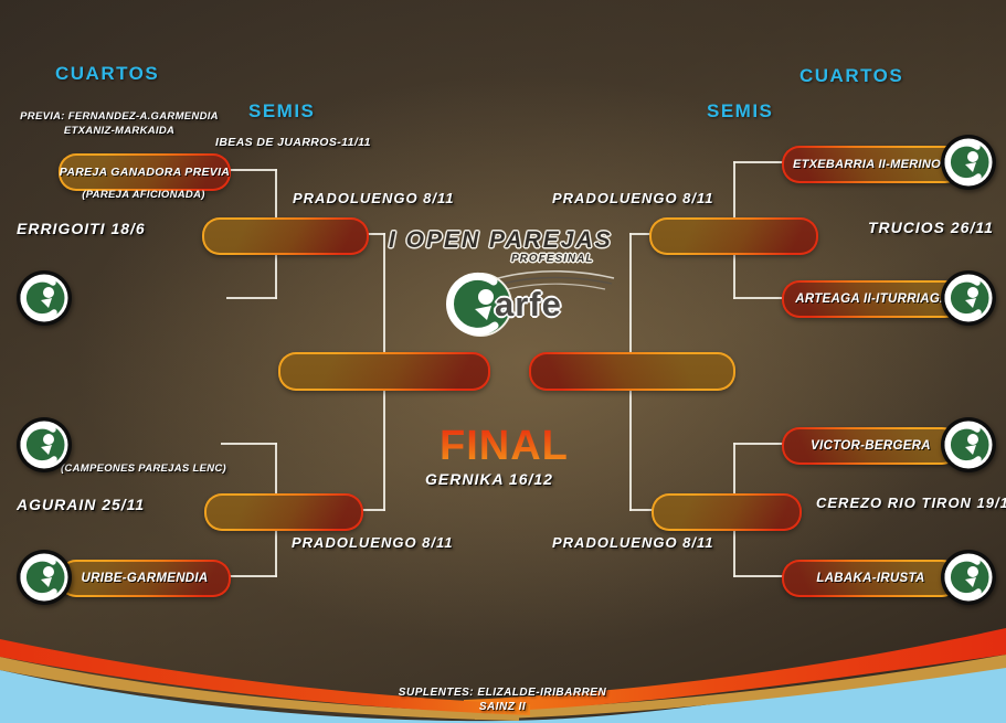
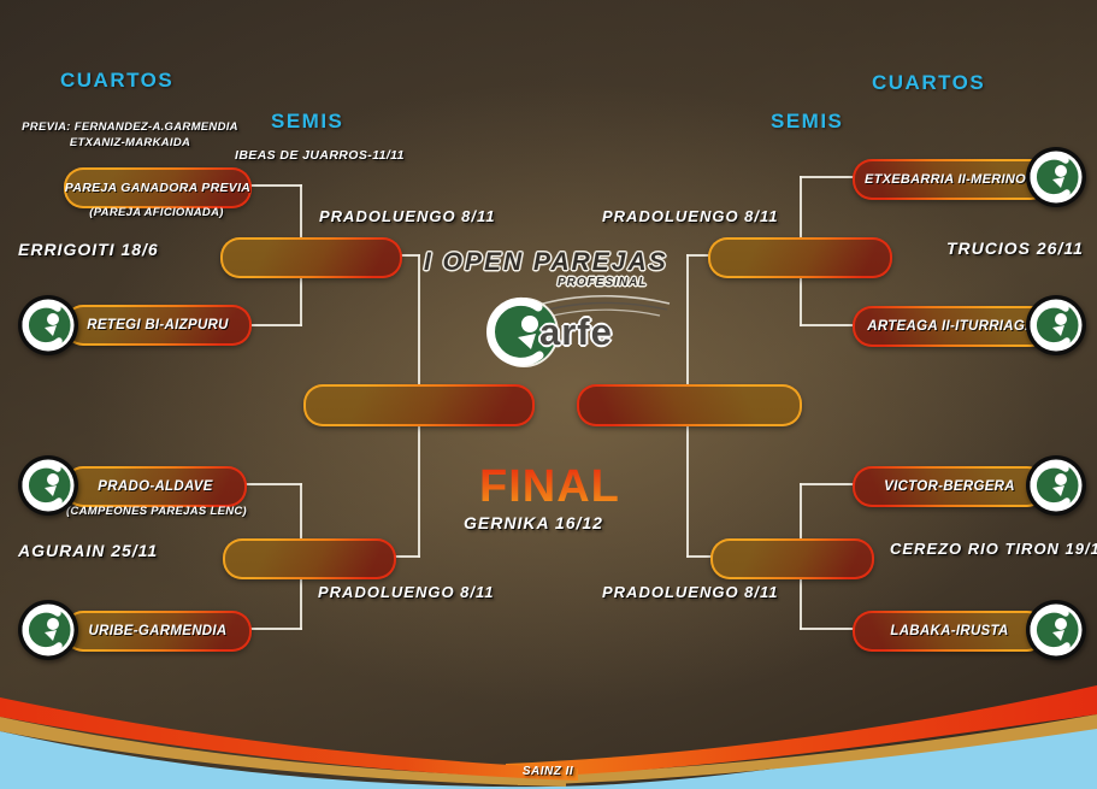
  CUARTOS
  SEMIS
  SEMIS
  CUARTOS
  PREVIA: FERNANDEZ-A.GARMENDIA
  ETXANIZ-MARKAIDA
  IBEAS DE JUARROS-11/11
  PAREJA GANADORA PREVIA
  (PAREJA AFICIONADA)
  PRADOLUENGO 8/11
  ERRIGOITI 18/6
+ RETEGI BI-AIZPURU
+ PRADO-ALDAVE
  (CAMPEONES PAREJAS LENC)
  AGURAIN 25/11
  PRADOLUENGO 8/11
  URIBE-GARMENDIA
  ETXEBARRIA II-MERINO
  PRADOLUENGO 8/11
  TRUCIOS 26/11
  ARTEAGA II-ITURRIAG
  VICTOR-BERGERA
  CEREZO RIO TIRON 19/1
  PRADOLUENGO 8/11
  LABAKA-IRUSTA
  I OPEN PAREJAS
  PROFESINAL
  arfe
  FINAL
  GERNIKA 16/12
- SUPLENTES: ELIZALDE-IRIBARREN
  SAINZ II
